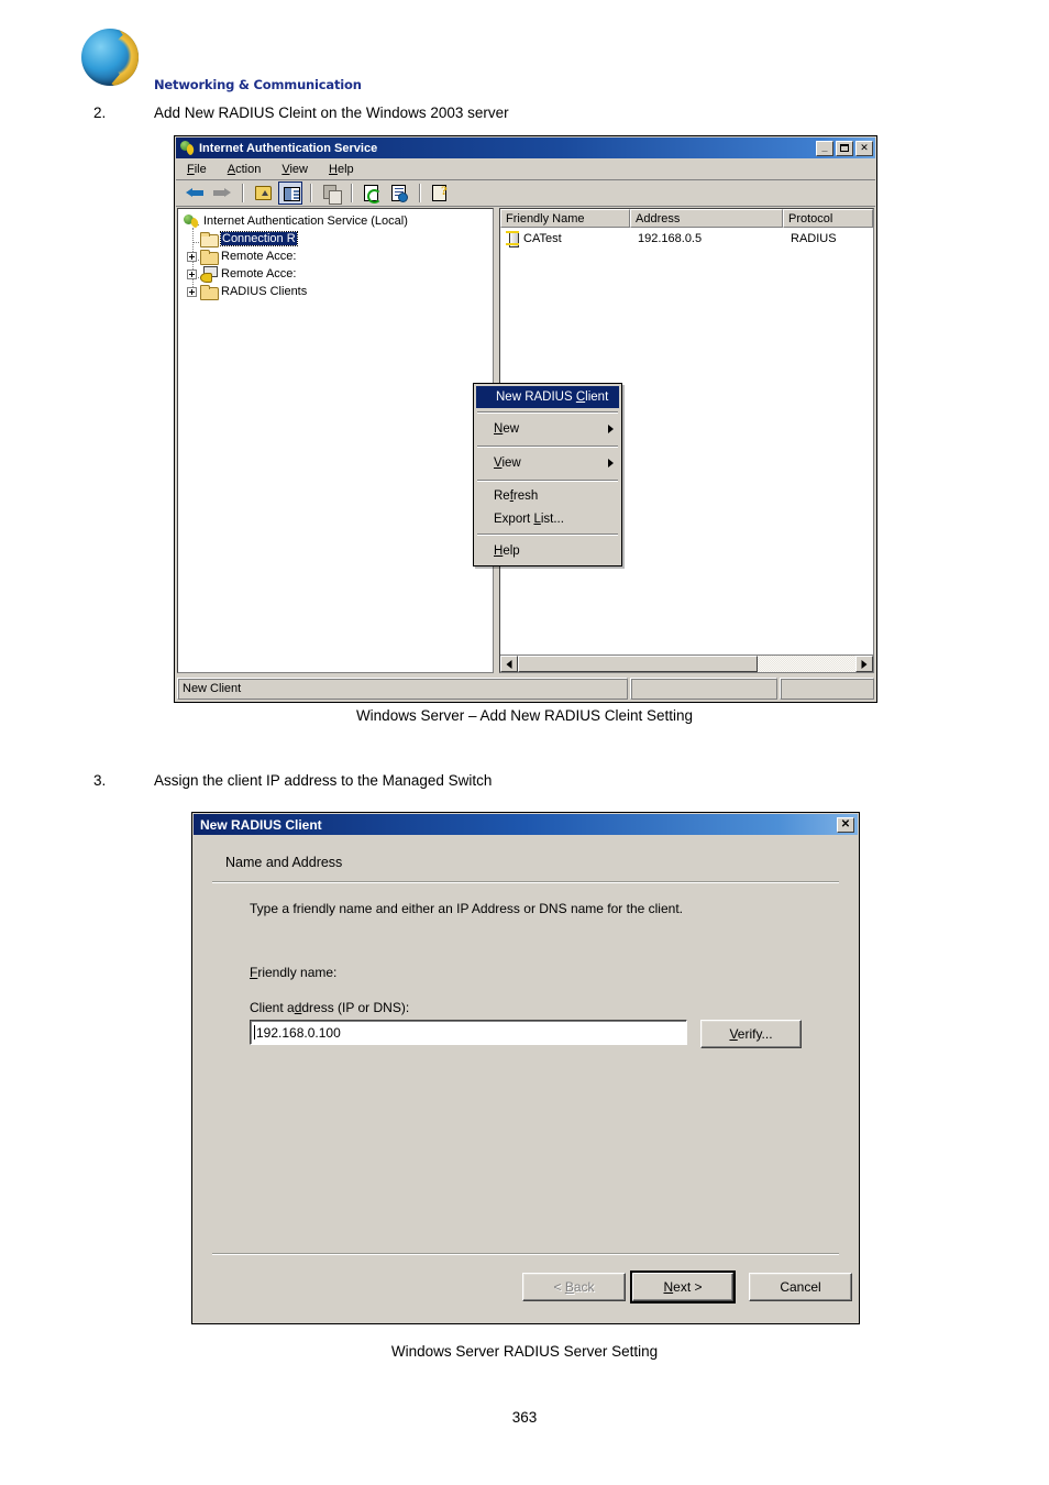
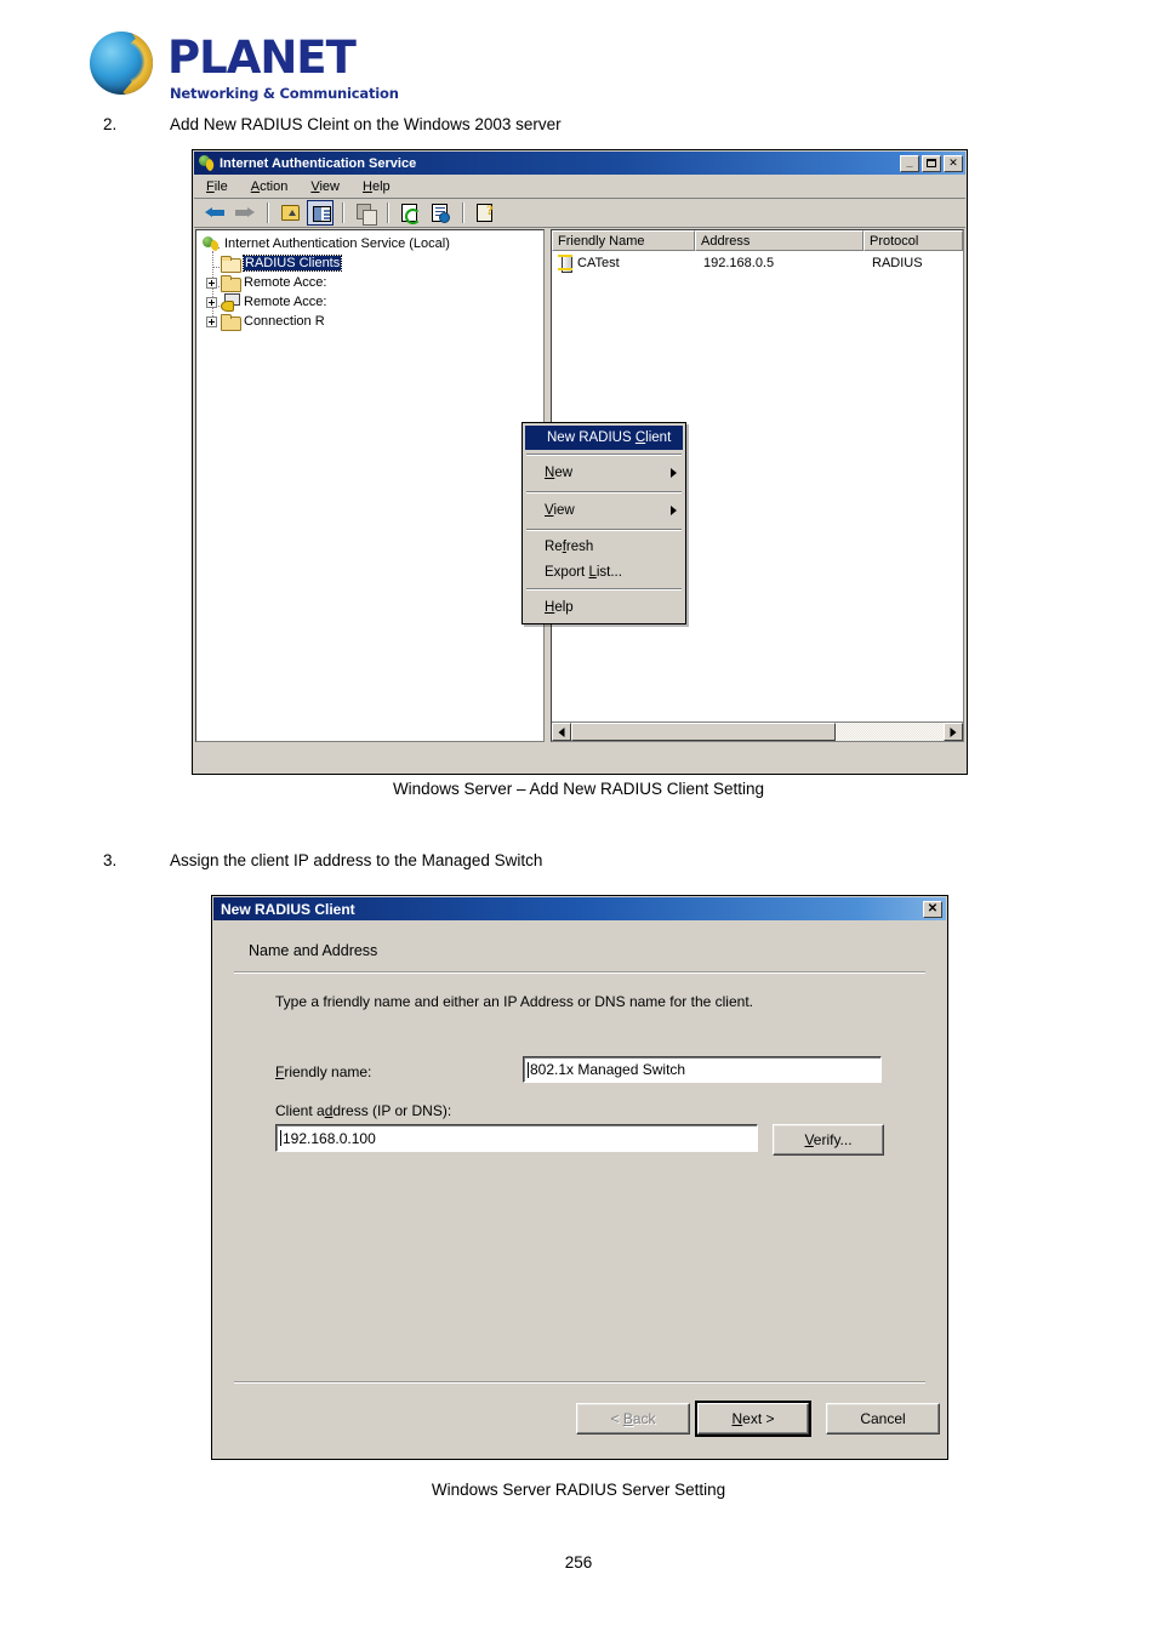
+ PLANET
  Networking & Communication
  2.
  Add New RADIUS Cleint on the Windows 2003 server
  Internet Authentication Service
  _
  ✕
  File
  Action
  View
  Help
  Internet Authentication Service (Local)
- Connection R
+ RADIUS Clients
  Remote Acce:
  Remote Acce:
- RADIUS Clients
+ Connection R
  Friendly Name
  Address
  Protocol
  CATest
  192.168.0.5
  RADIUS
- New Client
  New RADIUS Client
  New
  View
  Refresh
  Export List...
  Help
- Windows Server – Add New RADIUS Cleint Setting
+ Windows Server – Add New RADIUS Client Setting
  3.
  Assign the client IP address to the Managed Switch
  New RADIUS Client
  ✕
  Name and Address
  Type a friendly name and either an IP Address or DNS name for the client.
  Friendly name:
+ 802.1x Managed Switch
  Client address (IP or DNS):
  192.168.0.100
  Verify...
  < Back
  Next >
  Cancel
  Windows Server RADIUS Server Setting
- 363
+ 256
